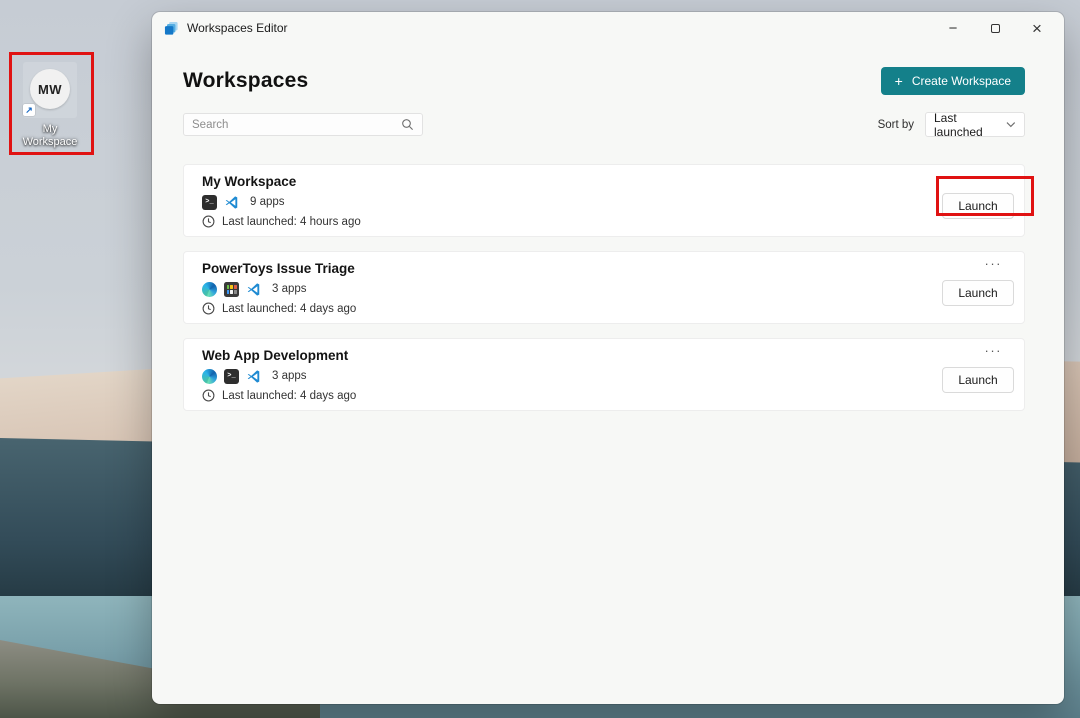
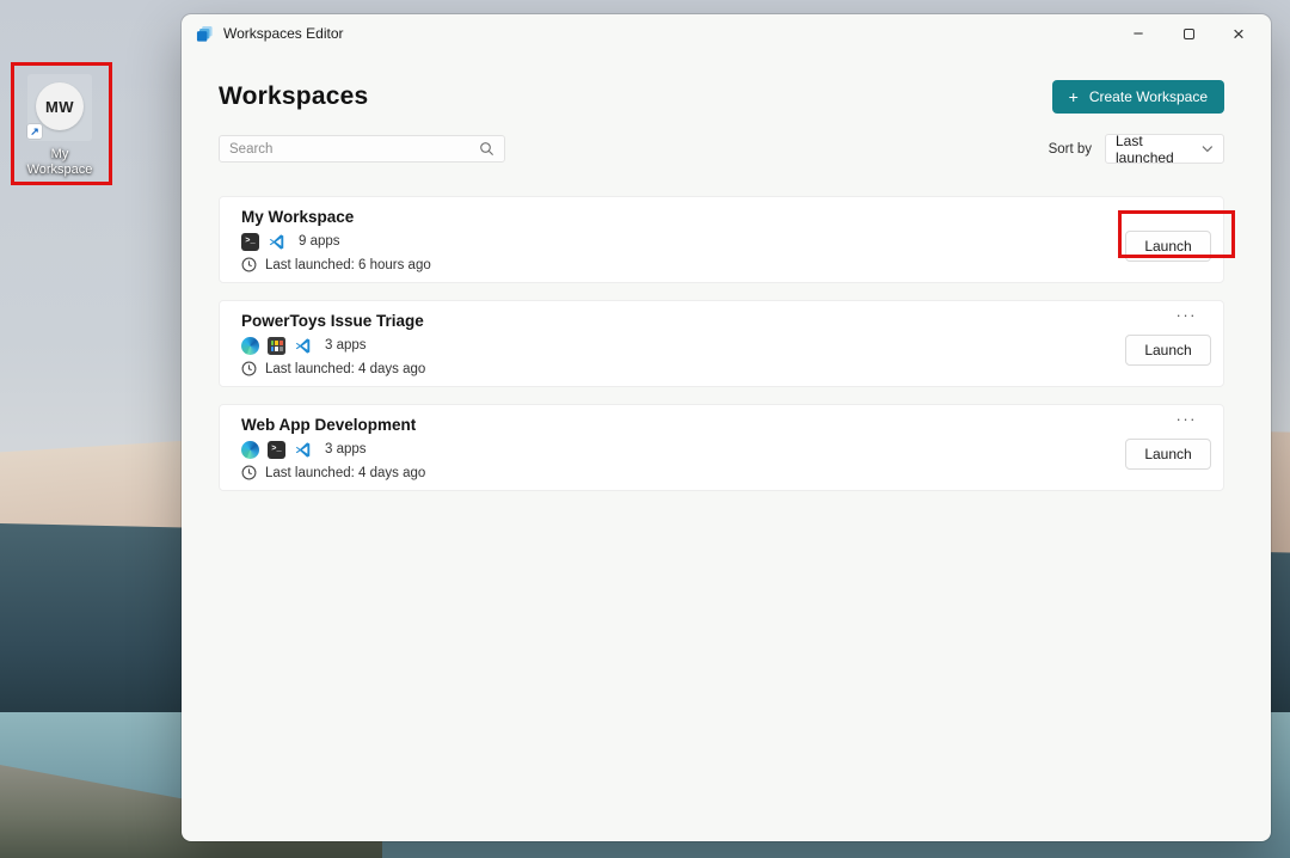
  MW
  ↗
  My
  Workspace
  Workspaces Editor
  −
  ×
  Workspaces
  +
  Create Workspace
  Search
  Sort by
  Last launched
  My Workspace
  >_
  9 apps
- Last launched: 4 hours ago
+ Last launched: 6 hours ago
  ···
  Launch
  PowerToys Issue Triage
  3 apps
  Last launched: 4 days ago
  ···
  Launch
  Web App Development
  >_
  3 apps
  Last launched: 4 days ago
  ···
  Launch
